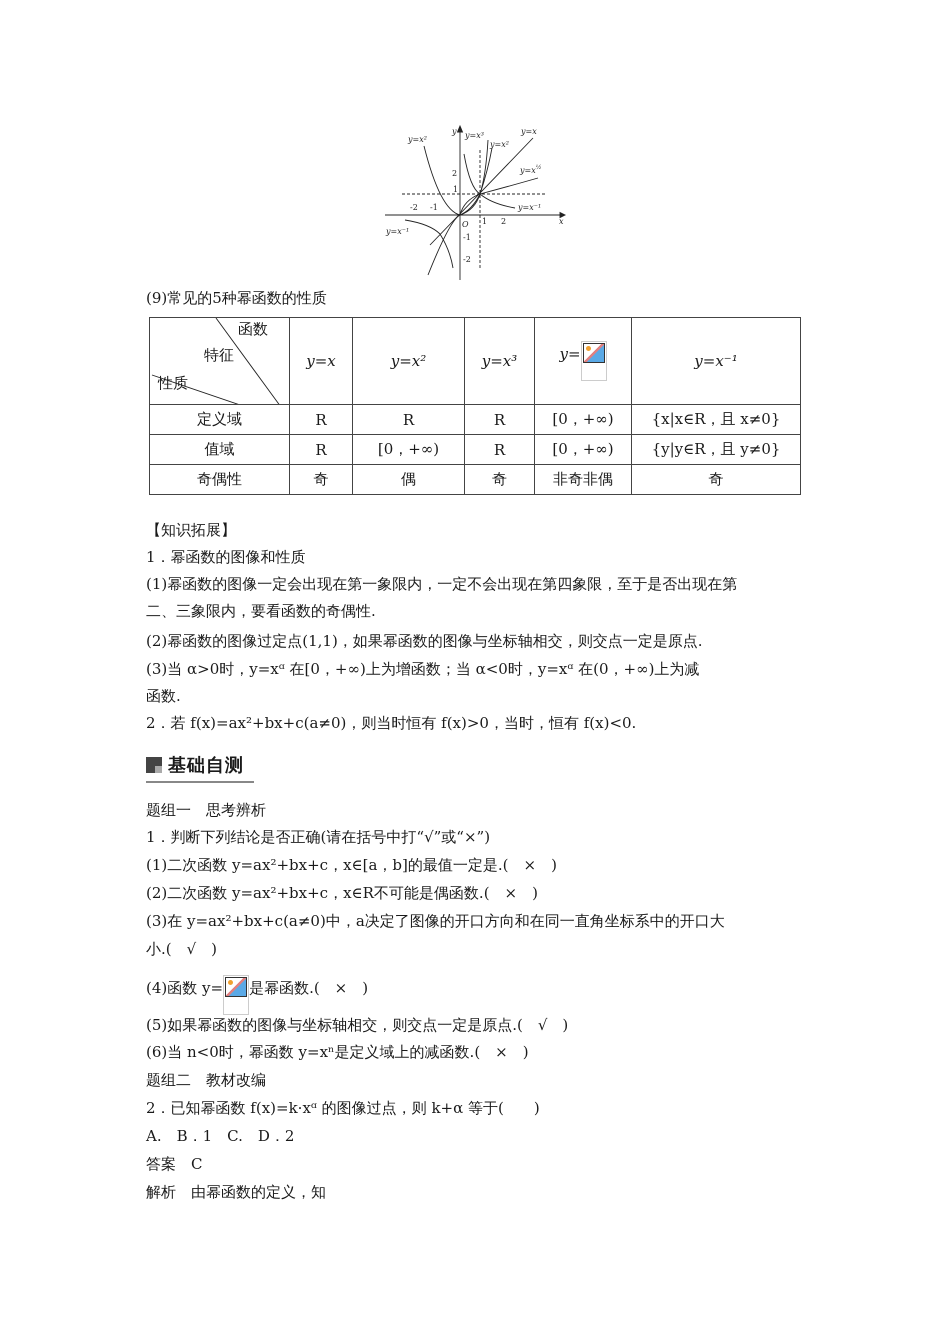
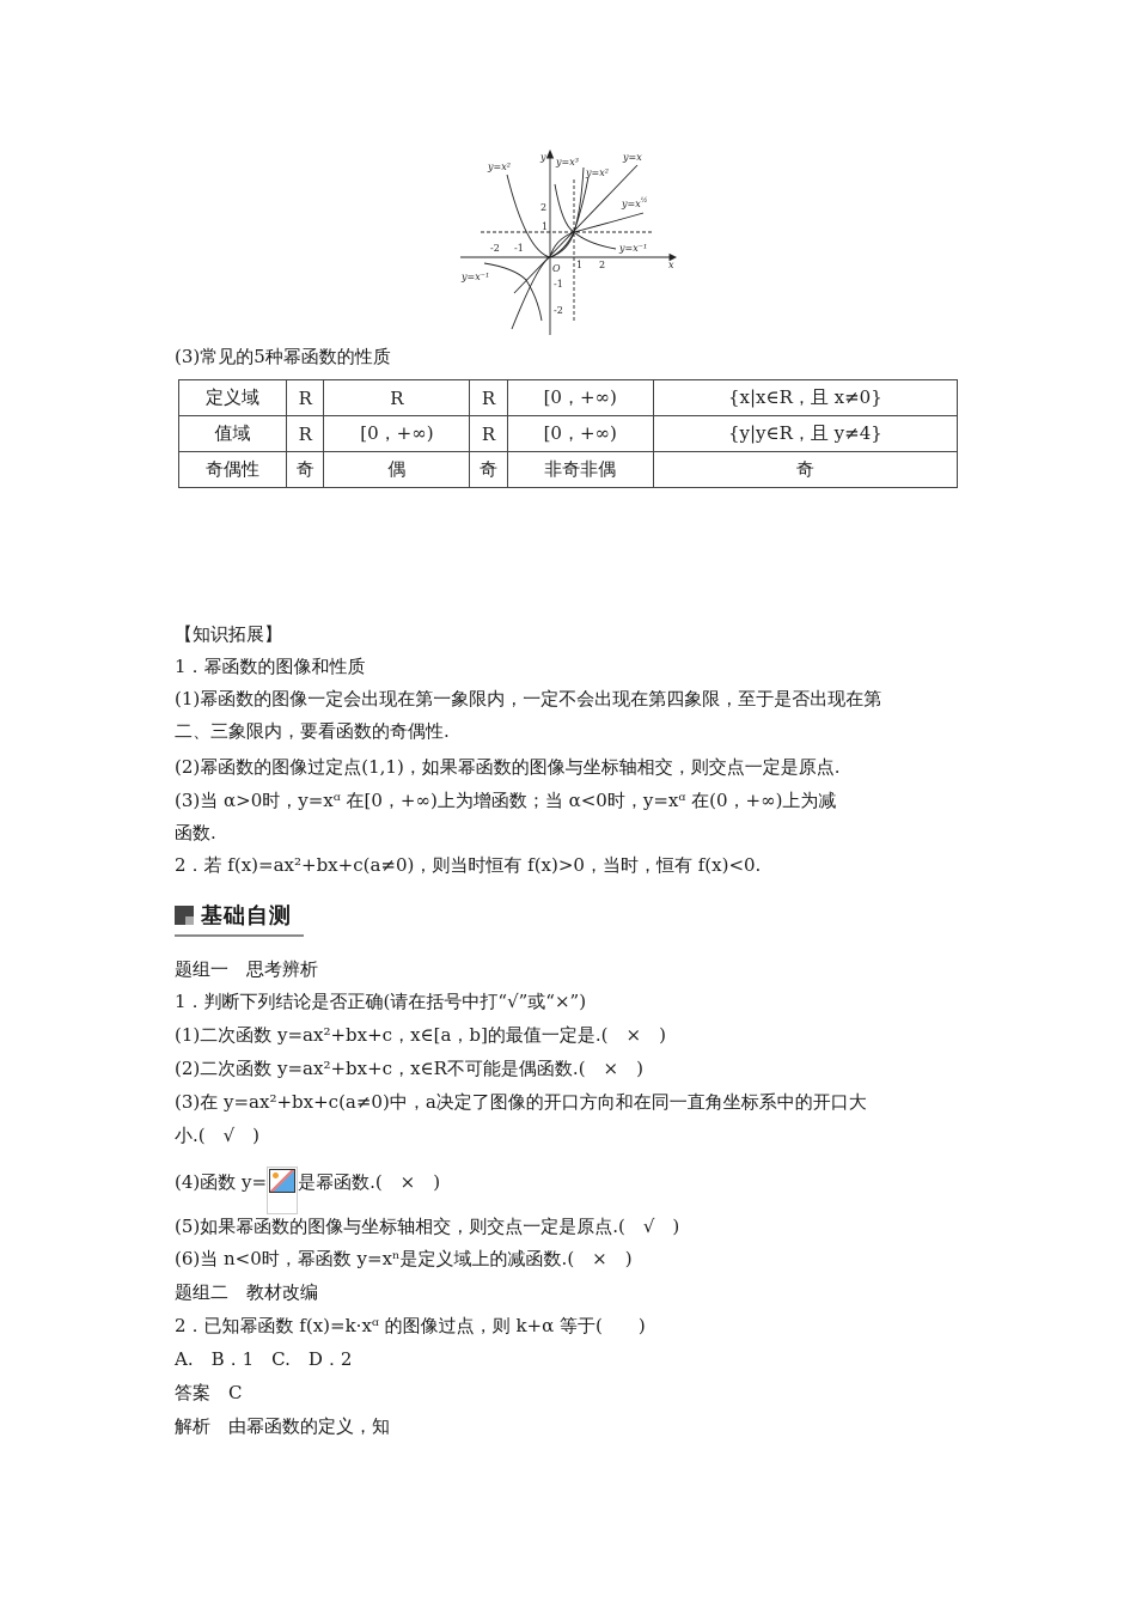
  y=x²
  y=x³
  y=x
  y=x²
  y=x
  y=x⁻¹
  y=x⁻¹
  x
  y
  O
  -2
  -1
  1
  2
  2
  1
  -1
  -2
- (9)常见的5种幂函数的性质
+ (3)常见的5种幂函数的性质
- 函数 特征 性质	y=x	y=x²	y=x³	y=	y=x⁻¹
  定义域	R	R	R	[0，+∞)	{x|x∈R，且 x≠0}
- 值域	R	[0，+∞)	R	[0，+∞)	{y|y∈R，且 y≠0}
+ 值域	R	[0，+∞)	R	[0，+∞)	{y|y∈R，且 y≠4}
  奇偶性	奇	偶	奇	非奇非偶	奇
  【知识拓展】
  1．幂函数的图像和性质
  (1)幂函数的图像一定会出现在第一象限内，一定不会出现在第四象限，至于是否出现在第
  二、三象限内，要看函数的奇偶性.
  (2)幂函数的图像过定点(1,1)，如果幂函数的图像与坐标轴相交，则交点一定是原点.
  (3)当 α>0时，y=xᵅ 在[0，+∞)上为增函数；当 α<0时，y=xᵅ 在(0，+∞)上为减
  函数.
  2．若 f(x)=ax²+bx+c(a≠0)，则当时恒有 f(x)>0，当时，恒有 f(x)<0.
  基础自测
  题组一 思考辨析
  1．判断下列结论是否正确(请在括号中打“√”或“×”)
  (1)二次函数 y=ax²+bx+c，x∈[a，b]的最值一定是.( × )
  (2)二次函数 y=ax²+bx+c，x∈R不可能是偶函数.( × )
  (3)在 y=ax²+bx+c(a≠0)中，a决定了图像的开口方向和在同一直角坐标系中的开口大
  小.( √ )
  (4)函数 y= 是幂函数.( × )
  (5)如果幂函数的图像与坐标轴相交，则交点一定是原点.( √ )
  (6)当 n<0时，幂函数 y=xⁿ是定义域上的减函数.( × )
  题组二 教材改编
  2．已知幂函数 f(x)=k·xᵅ 的图像过点，则 k+α 等于( )
  A. B．1 C. D．2
  答案 C
  解析 由幂函数的定义，知
